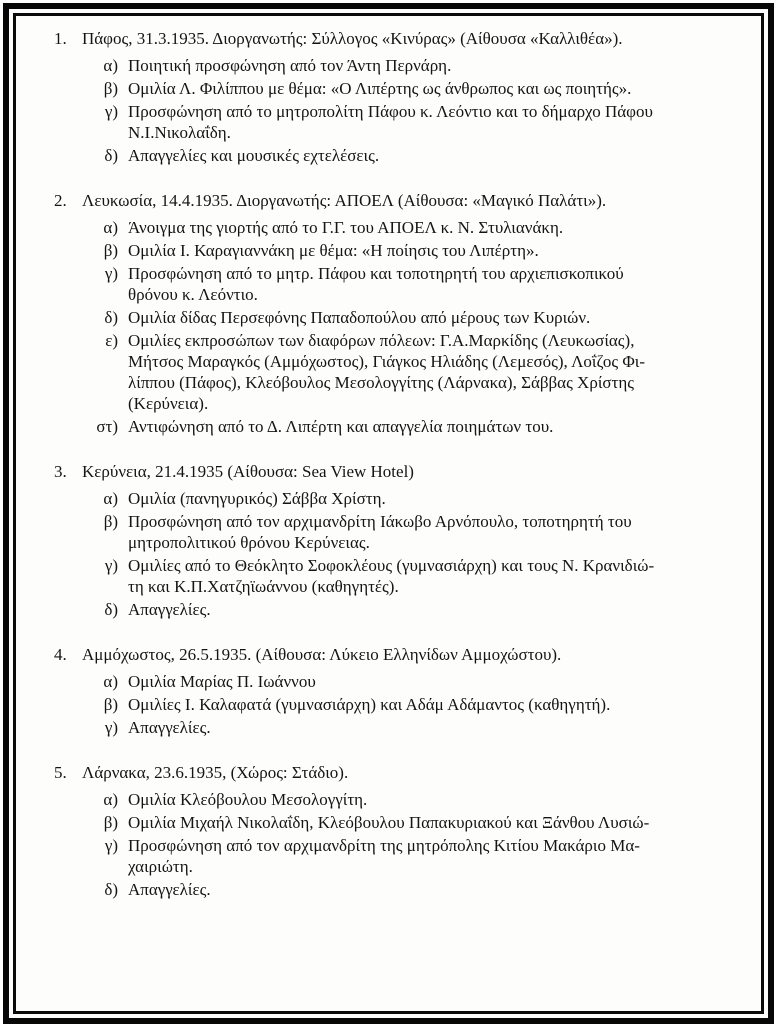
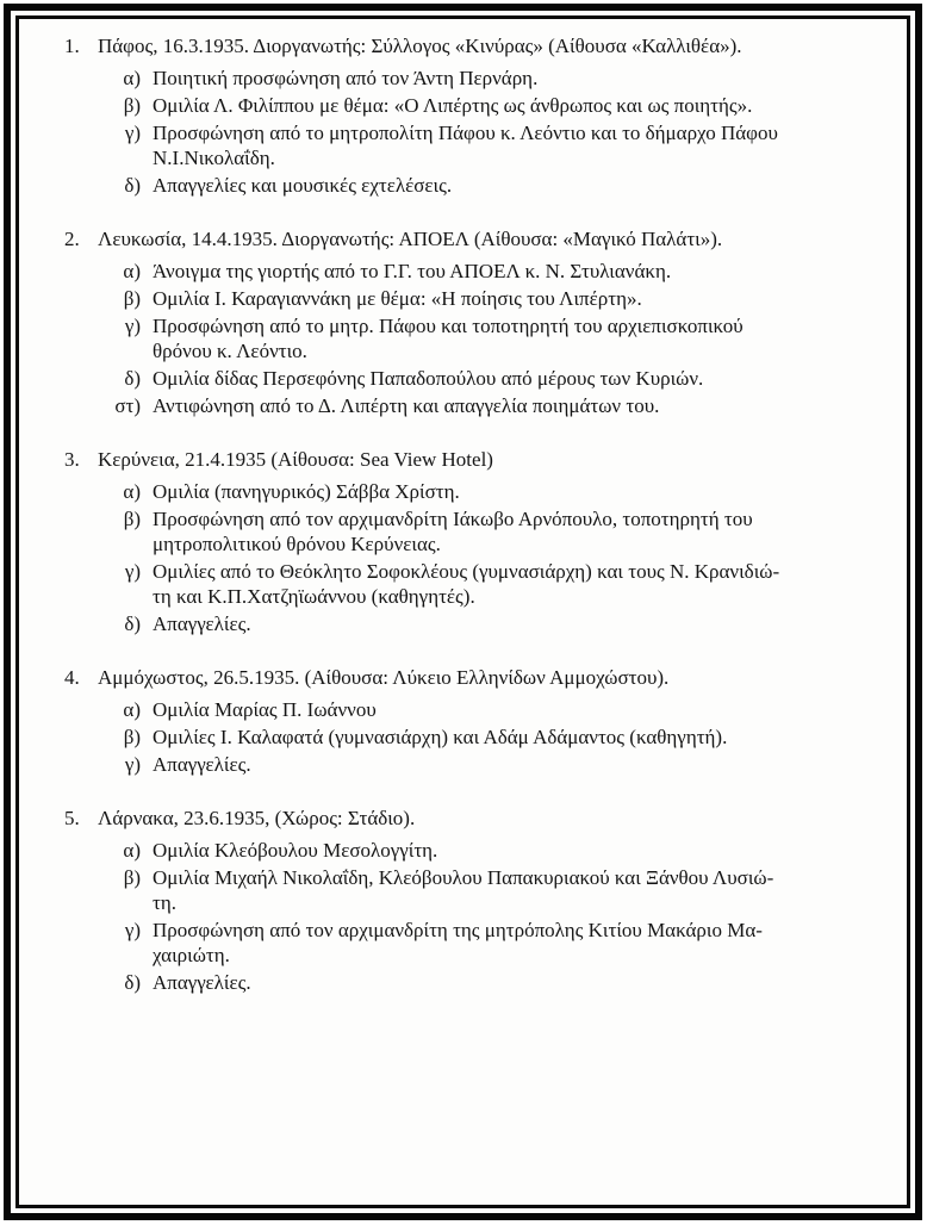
  1.
- Πάφος, 31.3.1935. Διοργανωτής: Σύλλογος «Κινύρας» (Αίθουσα «Καλλιθέα»).
+ Πάφος, 16.3.1935. Διοργανωτής: Σύλλογος «Κινύρας» (Αίθουσα «Καλλιθέα»).
  α)
  Ποιητική προσφώνηση από τον Άντη Περνάρη.
  β)
  Ομιλία Λ. Φιλίππου με θέμα: «Ο Λιπέρτης ως άνθρωπος και ως ποιητής».
  γ)
  Προσφώνηση από το μητροπολίτη Πάφου κ. Λεόντιο και το δήμαρχο Πάφου
  Ν.Ι.Νικολαΐδη.
  δ)
  Απαγγελίες και μουσικές εχτελέσεις.
  2.
  Λευκωσία, 14.4.1935. Διοργανωτής: ΑΠΟΕΛ (Αίθουσα: «Μαγικό Παλάτι»).
  α)
  Άνοιγμα της γιορτής από το Γ.Γ. του ΑΠΟΕΛ κ. Ν. Στυλιανάκη.
  β)
  Ομιλία Ι. Καραγιαννάκη με θέμα: «Η ποίησις του Λιπέρτη».
  γ)
  Προσφώνηση από το μητρ. Πάφου και τοποτηρητή του αρχιεπισκοπικού
  θρόνου κ. Λεόντιο.
  δ)
  Ομιλία δίδας Περσεφόνης Παπαδοπούλου από μέρους των Κυριών.
- ε)
- Ομιλίες εκπροσώπων των διαφόρων πόλεων: Γ.Α.Μαρκίδης (Λευκωσίας),
- Μήτσος Μαραγκός (Αμμόχωστος), Γιάγκος Ηλιάδης (Λεμεσός), Λοΐζος Φι-
- λίππου (Πάφος), Κλεόβουλος Μεσολογγίτης (Λάρνακα), Σάββας Χρίστης
- (Κερύνεια).
  στ)
  Αντιφώνηση από το Δ. Λιπέρτη και απαγγελία ποιημάτων του.
  3.
  Κερύνεια, 21.4.1935 (Αίθουσα: Sea View Hotel)
  α)
  Ομιλία (πανηγυρικός) Σάββα Χρίστη.
  β)
  Προσφώνηση από τον αρχιμανδρίτη Ιάκωβο Αρνόπουλο, τοποτηρητή του
  μητροπολιτικού θρόνου Κερύνειας.
  γ)
  Ομιλίες από το Θεόκλητο Σοφοκλέους (γυμνασιάρχη) και τους Ν. Κρανιδιώ-
  τη και Κ.Π.Χατζηϊωάννου (καθηγητές).
  δ)
  Απαγγελίες.
  4.
  Αμμόχωστος, 26.5.1935. (Αίθουσα: Λύκειο Ελληνίδων Αμμοχώστου).
  α)
  Ομιλία Μαρίας Π. Ιωάννου
  β)
  Ομιλίες Ι. Καλαφατά (γυμνασιάρχη) και Αδάμ Αδάμαντος (καθηγητή).
  γ)
  Απαγγελίες.
  5.
  Λάρνακα, 23.6.1935, (Χώρος: Στάδιο).
  α)
  Ομιλία Κλεόβουλου Μεσολογγίτη.
  β)
  Ομιλία Μιχαήλ Νικολαΐδη, Κλεόβουλου Παπακυριακού και Ξάνθου Λυσιώ-
+ τη.
  γ)
  Προσφώνηση από τον αρχιμανδρίτη της μητρόπολης Κιτίου Μακάριο Μα-
  χαιριώτη.
  δ)
  Απαγγελίες.
